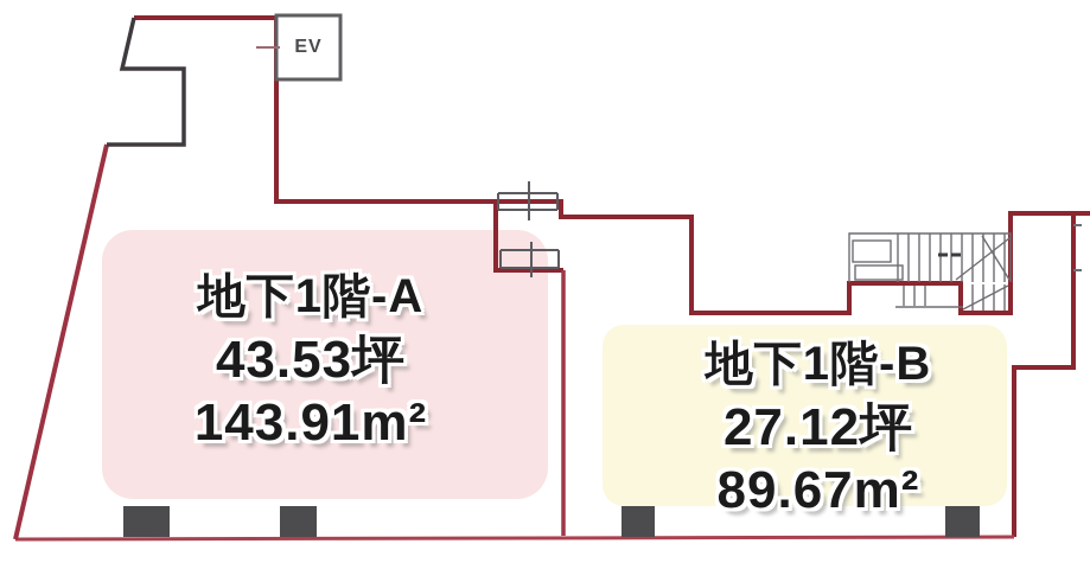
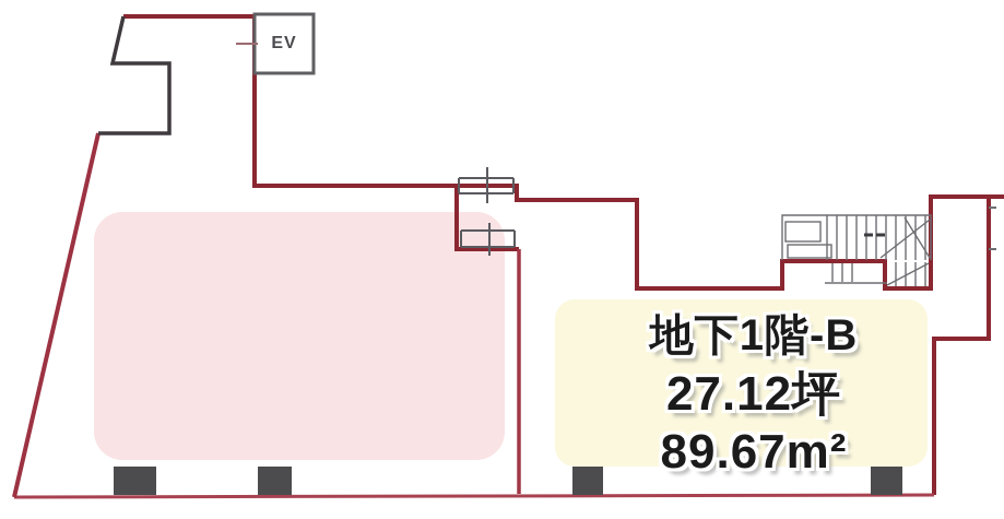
  EV
- 地下1階-A
- 43.53坪
- 143.91m²
  地下1階-B
  27.12坪
  89.67m²
